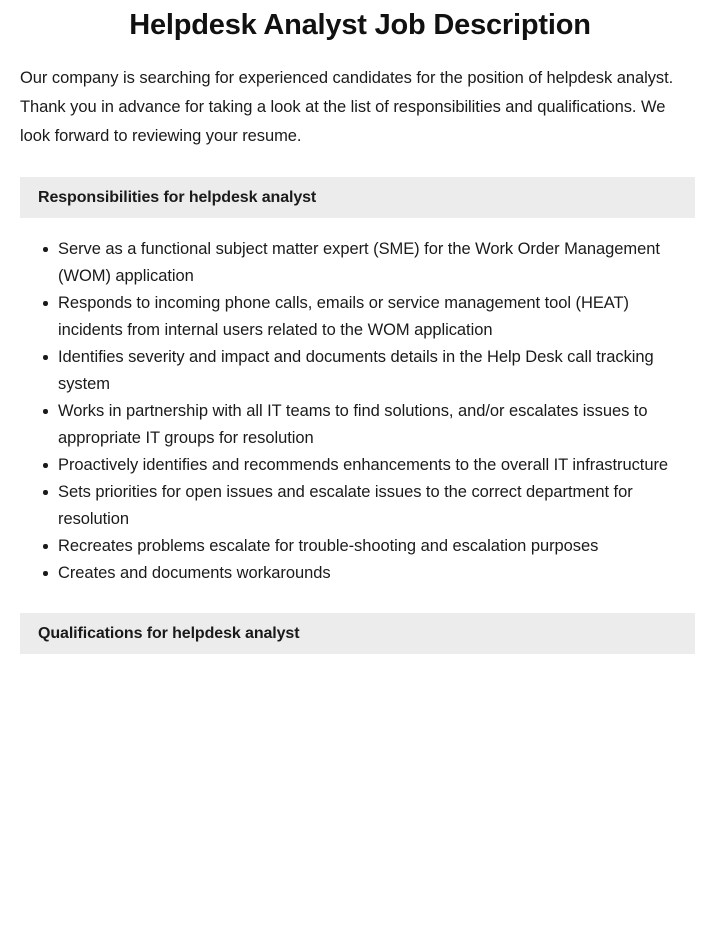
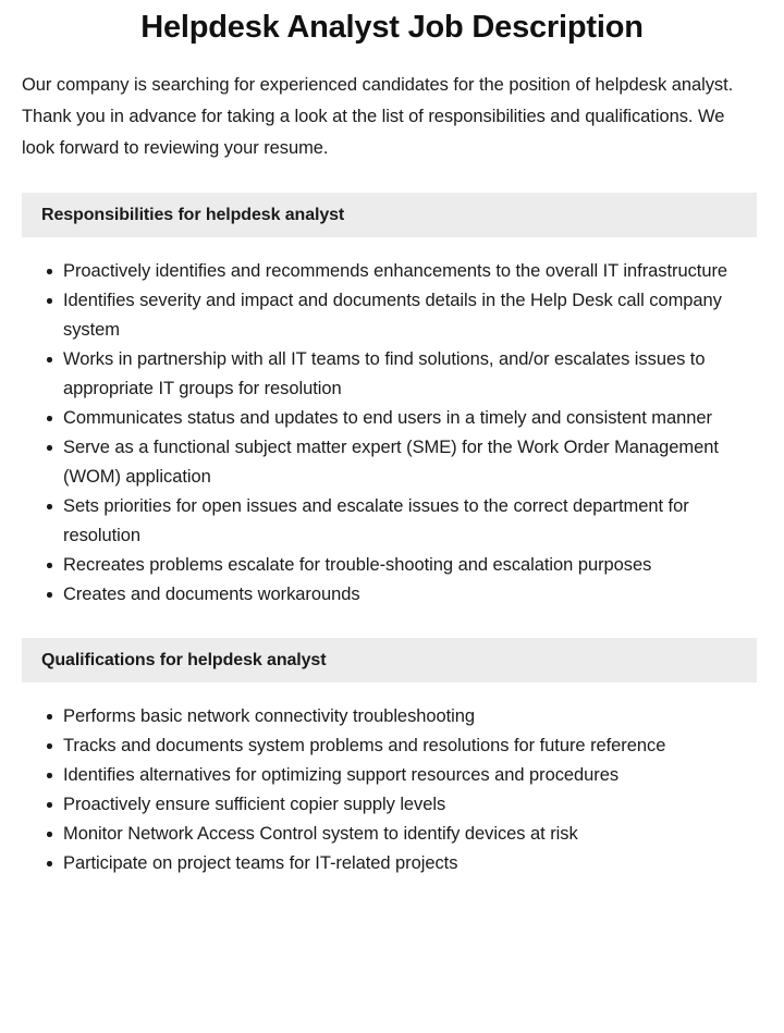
  Helpdesk Analyst Job Description
  Our company is searching for experienced candidates for the position of helpdesk analyst. Thank you in advance for taking a look at the list of responsibilities and qualifications. We look forward to reviewing your resume.
  Responsibilities for helpdesk analyst
- Serve as a functional subject matter expert (SME) for the Work Order Management (WOM) application
+ Proactively identifies and recommends enhancements to the overall IT infrastructure
- Responds to incoming phone calls, emails or service management tool (HEAT) incidents from internal users related to the WOM application
- Identifies severity and impact and documents details in the Help Desk call tracking system
+ Identifies severity and impact and documents details in the Help Desk call company system
  Works in partnership with all IT teams to find solutions, and/or escalates issues to appropriate IT groups for resolution
+ Communicates status and updates to end users in a timely and consistent manner
- Proactively identifies and recommends enhancements to the overall IT infrastructure
+ Serve as a functional subject matter expert (SME) for the Work Order Management (WOM) application
  Sets priorities for open issues and escalate issues to the correct department for resolution
  Recreates problems escalate for trouble-shooting and escalation purposes
  Creates and documents workarounds
  Qualifications for helpdesk analyst
+ Performs basic network connectivity troubleshooting
+ Tracks and documents system problems and resolutions for future reference
+ Identifies alternatives for optimizing support resources and procedures
+ Proactively ensure sufficient copier supply levels
+ Monitor Network Access Control system to identify devices at risk
+ Participate on project teams for IT-related projects
